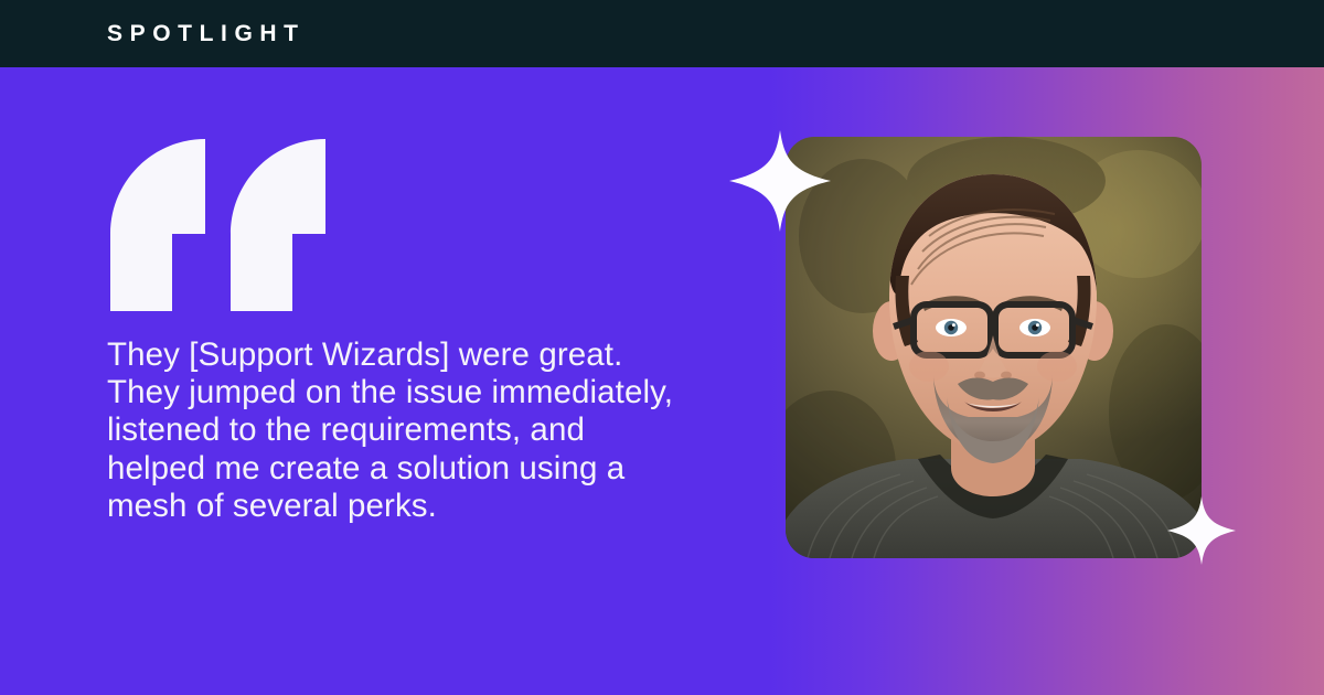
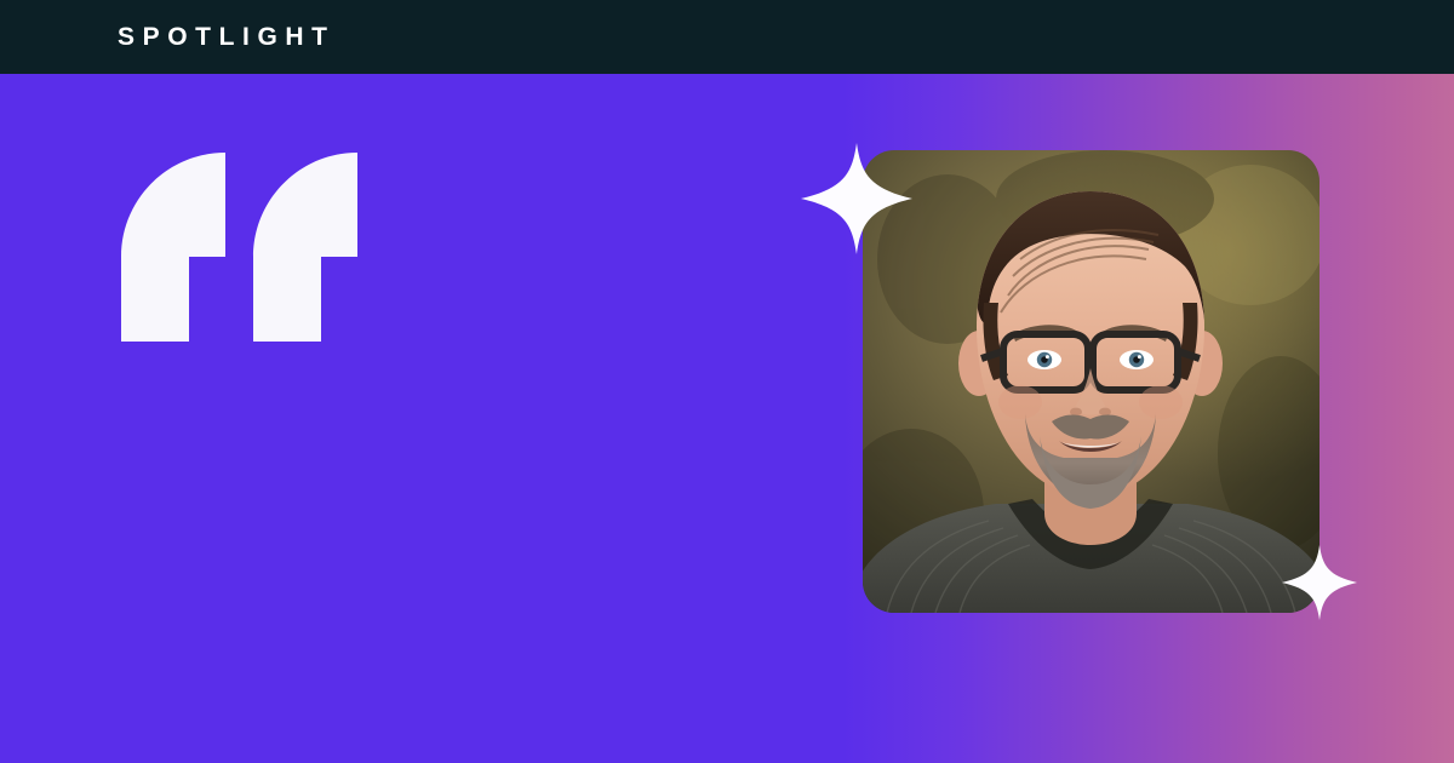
  SPOTLIGHT
- They [Support Wizards] were great.
- They jumped on the issue immediately,
- listened to the requirements, and
- helped me create a solution using a
- mesh of several perks.
